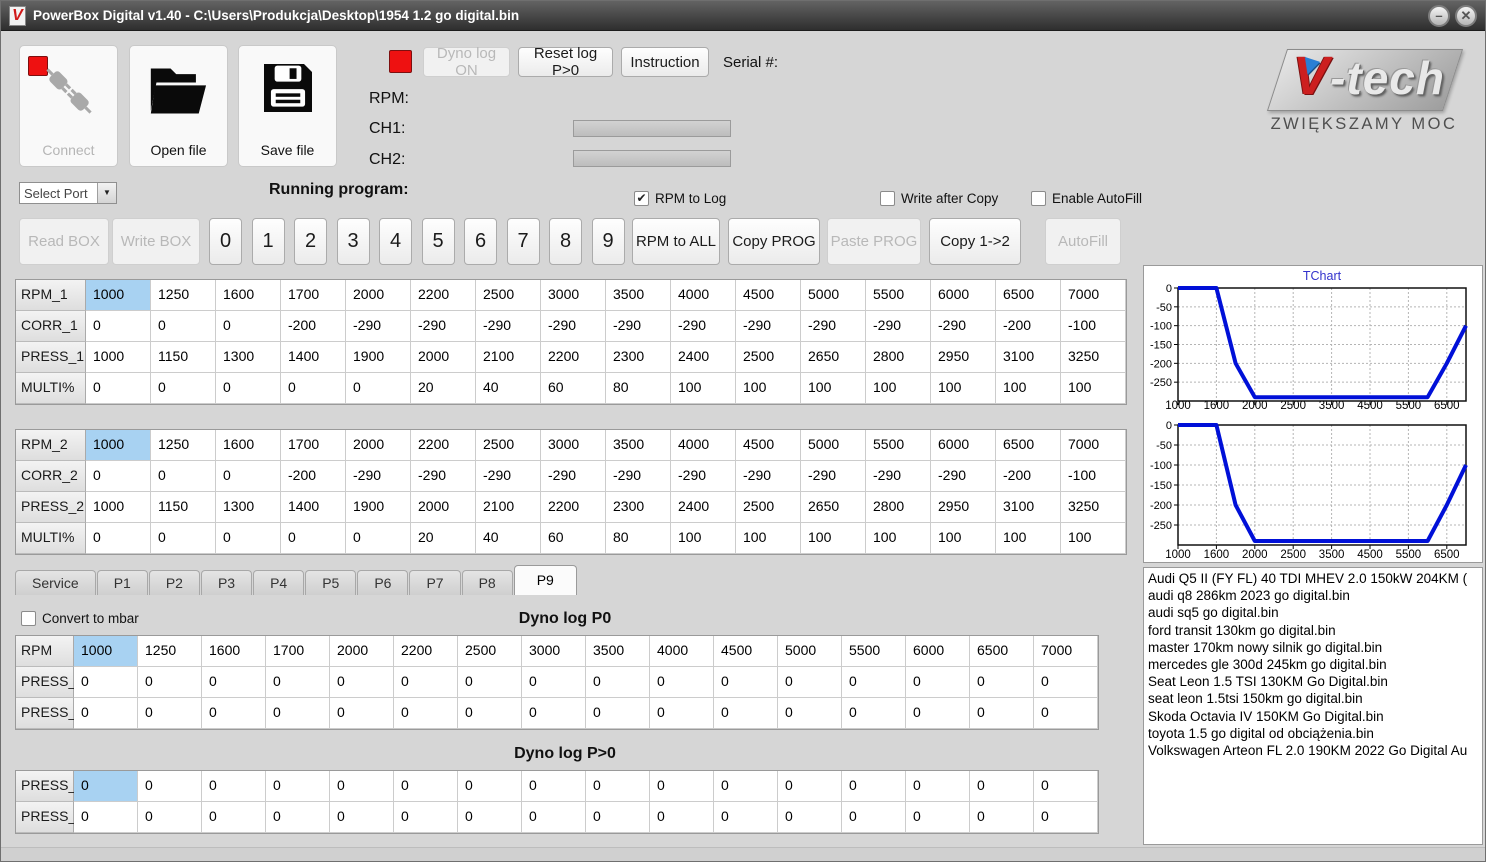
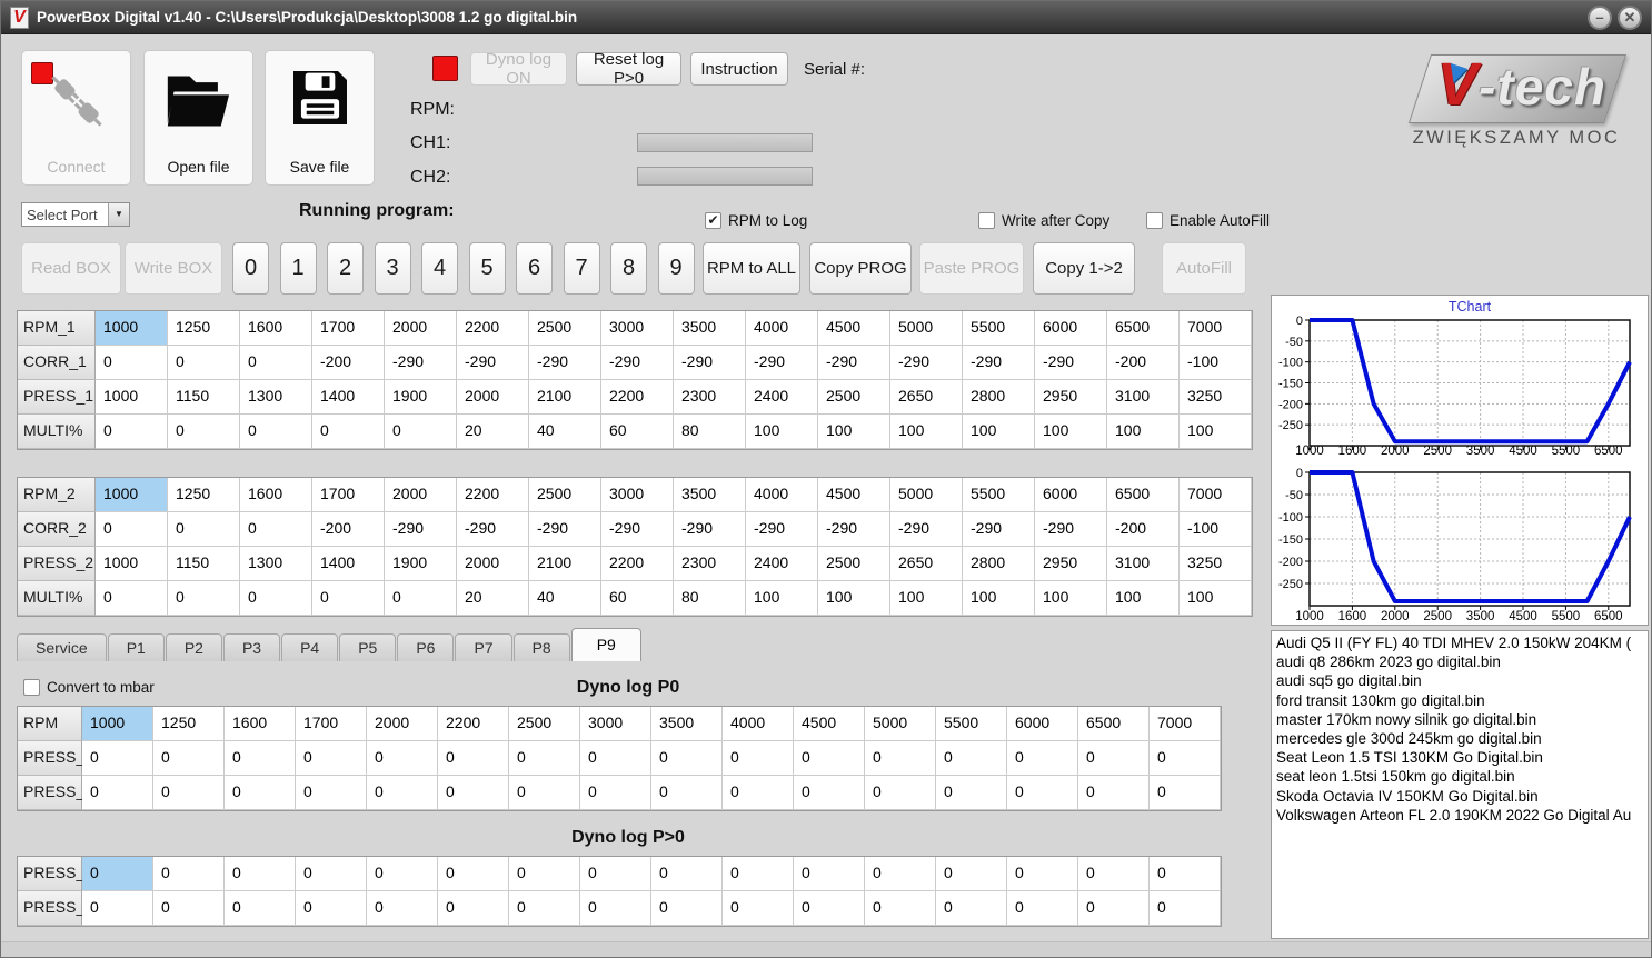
  V
- PowerBox Digital v1.40 - C:\Users\Produkcja\Desktop\1954 1.2 go digital.bin
+ PowerBox Digital v1.40 - C:\Users\Produkcja\Desktop\3008 1.2 go digital.bin
  –
  ✕
  Connect
  Open file
  Save file
  Dyno log ON
  Reset log P>0
  Instruction
  Serial #:
  RPM:
  CH1:
  CH2:
  Select Port
  ▼
  Running program:
  ✔
  RPM to Log
  Write after Copy
  Enable AutoFill
  Read BOX
  Write BOX
  0
  1
  2
  3
  4
  5
  6
  7
  8
  9
  RPM to ALL
  Copy PROG
  Paste PROG
  Copy 1->2
  AutoFill
  RPM_1
  1000
  1250
  1600
  1700
  2000
  2200
  2500
  3000
  3500
  4000
  4500
  5000
  5500
  6000
  6500
  7000
  CORR_1
  0
  0
  0
  -200
  -290
  -290
  -290
  -290
  -290
  -290
  -290
  -290
  -290
  -290
  -200
  -100
  PRESS_1
  1000
  1150
  1300
  1400
  1900
  2000
  2100
  2200
  2300
  2400
  2500
  2650
  2800
  2950
  3100
  3250
  MULTI%
  0
  0
  0
  0
  0
  20
  40
  60
  80
  100
  100
  100
  100
  100
  100
  100
  RPM_2
  1000
  1250
  1600
  1700
  2000
  2200
  2500
  3000
  3500
  4000
  4500
  5000
  5500
  6000
  6500
  7000
  CORR_2
  0
  0
  0
  -200
  -290
  -290
  -290
  -290
  -290
  -290
  -290
  -290
  -290
  -290
  -200
  -100
  PRESS_2
  1000
  1150
  1300
  1400
  1900
  2000
  2100
  2200
  2300
  2400
  2500
  2650
  2800
  2950
  3100
  3250
  MULTI%
  0
  0
  0
  0
  0
  20
  40
  60
  80
  100
  100
  100
  100
  100
  100
  100
  Service
  P1
  P2
  P3
  P4
  P5
  P6
  P7
  P8
  P9
  Convert to mbar
  Dyno log P0
  RPM
  1000
  1250
  1600
  1700
  2000
  2200
  2500
  3000
  3500
  4000
  4500
  5000
  5500
  6000
  6500
  7000
  PRESS_
  0
  0
  0
  0
  0
  0
  0
  0
  0
  0
  0
  0
  0
  0
  0
  0
  PRESS_
  0
  0
  0
  0
  0
  0
  0
  0
  0
  0
  0
  0
  0
  0
  0
  0
  Dyno log P>0
  PRESS_
  0
  0
  0
  0
  0
  0
  0
  0
  0
  0
  0
  0
  0
  0
  0
  0
  PRESS_
  0
  0
  0
  0
  0
  0
  0
  0
  0
  0
  0
  0
  0
  0
  0
  0
  V-tech
  ZWIĘKSZAMY MOC
  TChart
  0
  -50
  -100
  -150
  -200
  -250
  1000
  1600
  2000
  2500
  3500
  4500
  5500
  6500
  0
  -50
  -100
  -150
  -200
  -250
  1000
  1600
  2000
  2500
  3500
  4500
  5500
  6500
  Audi Q5 II (FY FL) 40 TDI MHEV 2.0 150kW 204KM (
  audi q8 286km 2023 go digital.bin
  audi sq5 go digital.bin
  ford transit 130km go digital.bin
  master 170km nowy silnik go digital.bin
  mercedes gle 300d 245km go digital.bin
  Seat Leon 1.5 TSI 130KM Go Digital.bin
  seat leon 1.5tsi 150km go digital.bin
  Skoda Octavia IV 150KM Go Digital.bin
- toyota 1.5 go digital od obciążenia.bin
  Volkswagen Arteon FL 2.0 190KM 2022 Go Digital Au
